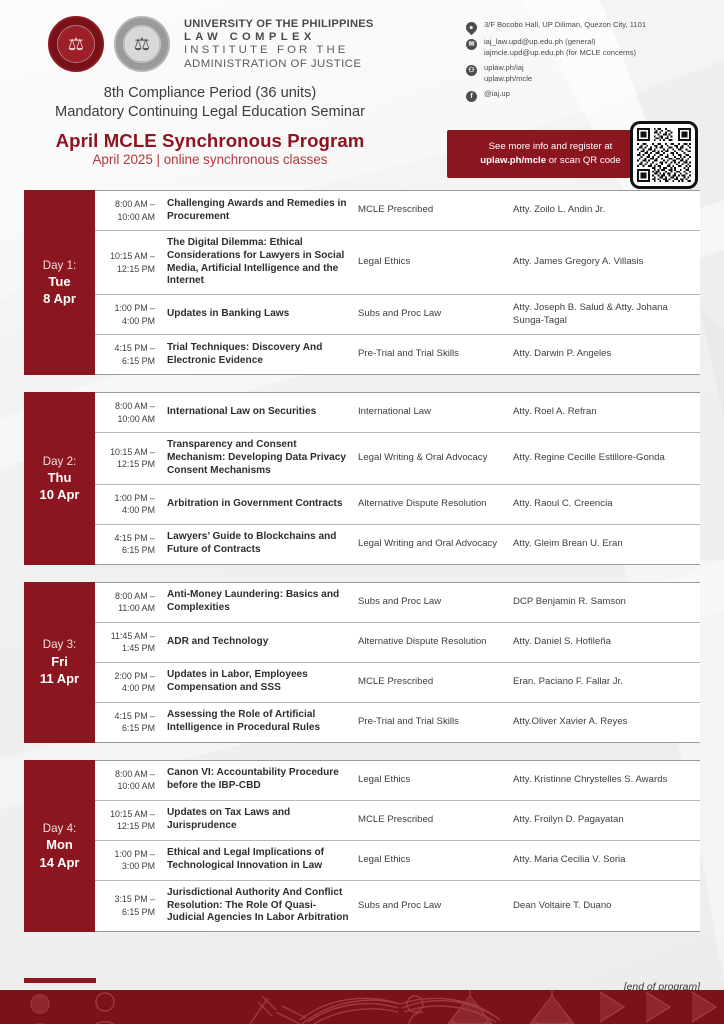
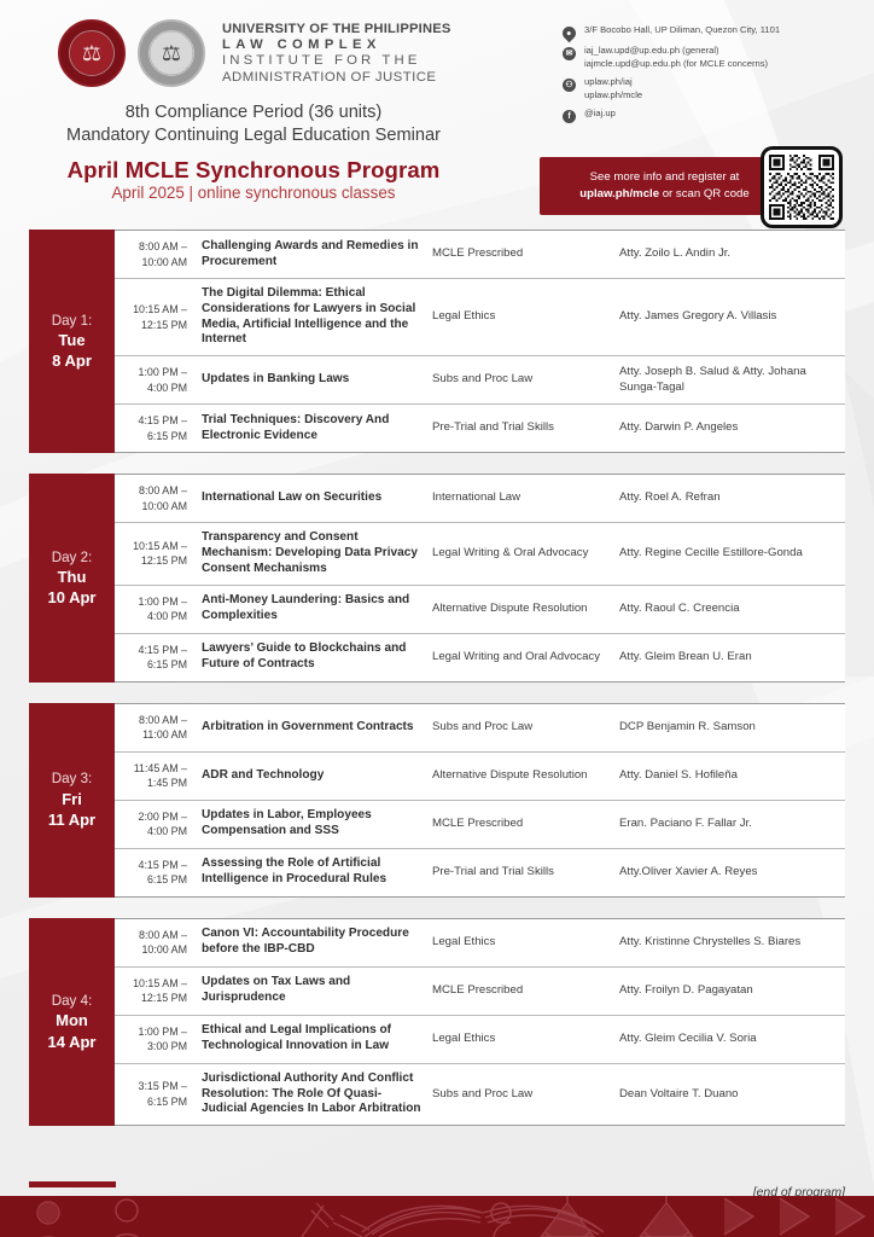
  ⚖
  ⚖
  UNIVERSITY OF THE PHILIPPINES
  LAW COMPLEX
  INSTITUTE FOR THE
  ADMINISTRATION OF JUSTICE
  3/F Bocobo Hall, UP Diliman, Quezon City, 1101
  iaj_law.upd@up.edu.ph (general)
  iajmcle.upd@up.edu.ph (for MCLE concerns)
  uplaw.ph/iaj
  uplaw.ph/mcle
  @iaj.up
  8th Compliance Period (36 units)
  Mandatory Continuing Legal Education Seminar
  April MCLE Synchronous Program
  April 2025 | online synchronous classes
  See more info and register at
  uplaw.ph/mcle or scan QR code
  Day 1:
  Tue
  8 Apr
  8:00 AM –
  10:00 AM
  Challenging Awards and Remedies in Procurement
  MCLE Prescribed
  Atty. Zoilo L. Andin Jr.
  10:15 AM –
  12:15 PM
  The Digital Dilemma: Ethical Considerations for Lawyers in Social Media, Artificial Intelligence and the Internet
  Legal Ethics
  Atty. James Gregory A. Villasis
  1:00 PM –
  4:00 PM
  Updates in Banking Laws
  Subs and Proc Law
  Atty. Joseph B. Salud & Atty. Johana Sunga-Tagal
  4:15 PM –
  6:15 PM
  Trial Techniques: Discovery And Electronic Evidence
  Pre-Trial and Trial Skills
  Atty. Darwin P. Angeles
  Day 2:
  Thu
  10 Apr
  8:00 AM –
  10:00 AM
  International Law on Securities
  International Law
  Atty. Roel A. Refran
  10:15 AM –
  12:15 PM
  Transparency and Consent Mechanism: Developing Data Privacy Consent Mechanisms
  Legal Writing & Oral Advocacy
  Atty. Regine Cecille Estillore-Gonda
  1:00 PM –
  4:00 PM
- Arbitration in Government Contracts
+ Anti-Money Laundering: Basics and Complexities
  Alternative Dispute Resolution
  Atty. Raoul C. Creencia
  4:15 PM –
  6:15 PM
  Lawyers’ Guide to Blockchains and Future of Contracts
  Legal Writing and Oral Advocacy
  Atty. Gleim Brean U. Eran
  Day 3:
  Fri
  11 Apr
  8:00 AM –
  11:00 AM
- Anti-Money Laundering: Basics and Complexities
+ Arbitration in Government Contracts
  Subs and Proc Law
  DCP Benjamin R. Samson
  11:45 AM –
  1:45 PM
  ADR and Technology
  Alternative Dispute Resolution
  Atty. Daniel S. Hofileña
  2:00 PM –
  4:00 PM
  Updates in Labor, Employees Compensation and SSS
  MCLE Prescribed
  Eran. Paciano F. Fallar Jr.
  4:15 PM –
  6:15 PM
  Assessing the Role of Artificial Intelligence in Procedural Rules
  Pre-Trial and Trial Skills
  Atty.Oliver Xavier A. Reyes
  Day 4:
  Mon
  14 Apr
  8:00 AM –
  10:00 AM
  Canon VI: Accountability Procedure before the IBP-CBD
  Legal Ethics
- Atty. Kristinne Chrystelles S. Awards
+ Atty. Kristinne Chrystelles S. Biares
  10:15 AM –
  12:15 PM
  Updates on Tax Laws and Jurisprudence
  MCLE Prescribed
  Atty. Froilyn D. Pagayatan
  1:00 PM –
  3:00 PM
  Ethical and Legal Implications of Technological Innovation in Law
  Legal Ethics
- Atty. Maria Cecilia V. Soria
+ Atty. Gleim Cecilia V. Soria
  3:15 PM –
  6:15 PM
  Jurisdictional Authority And Conflict Resolution: The Role Of Quasi-Judicial Agencies In Labor Arbitration
  Subs and Proc Law
  Dean Voltaire T. Duano
  [end of program]
